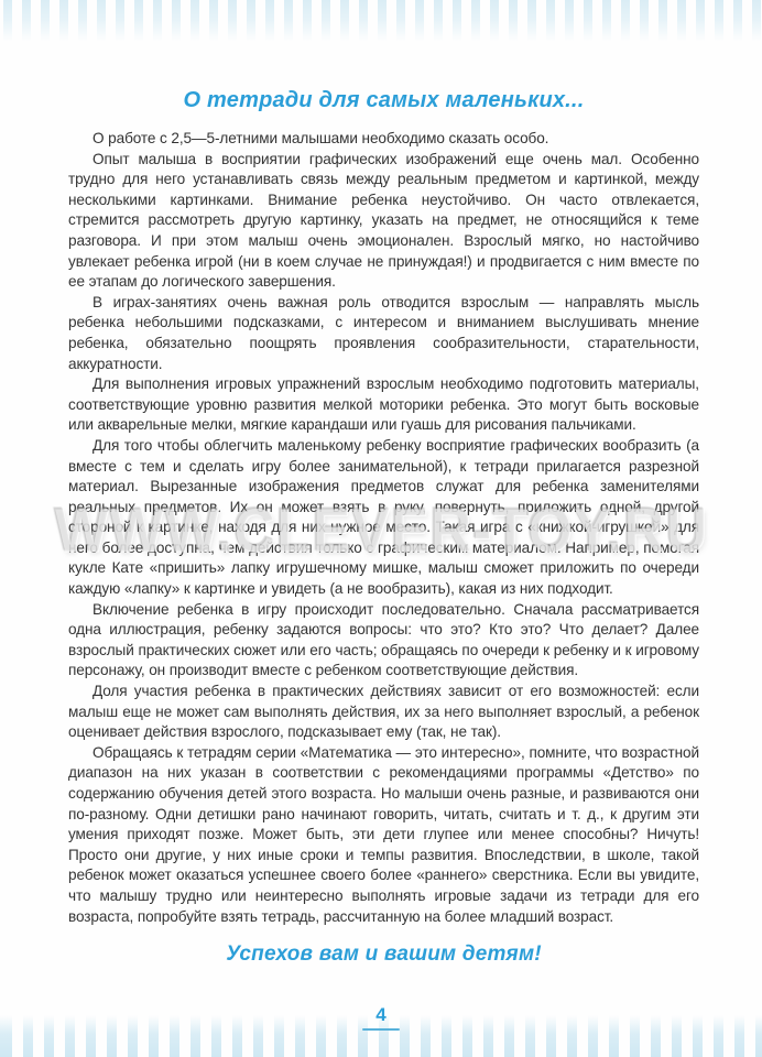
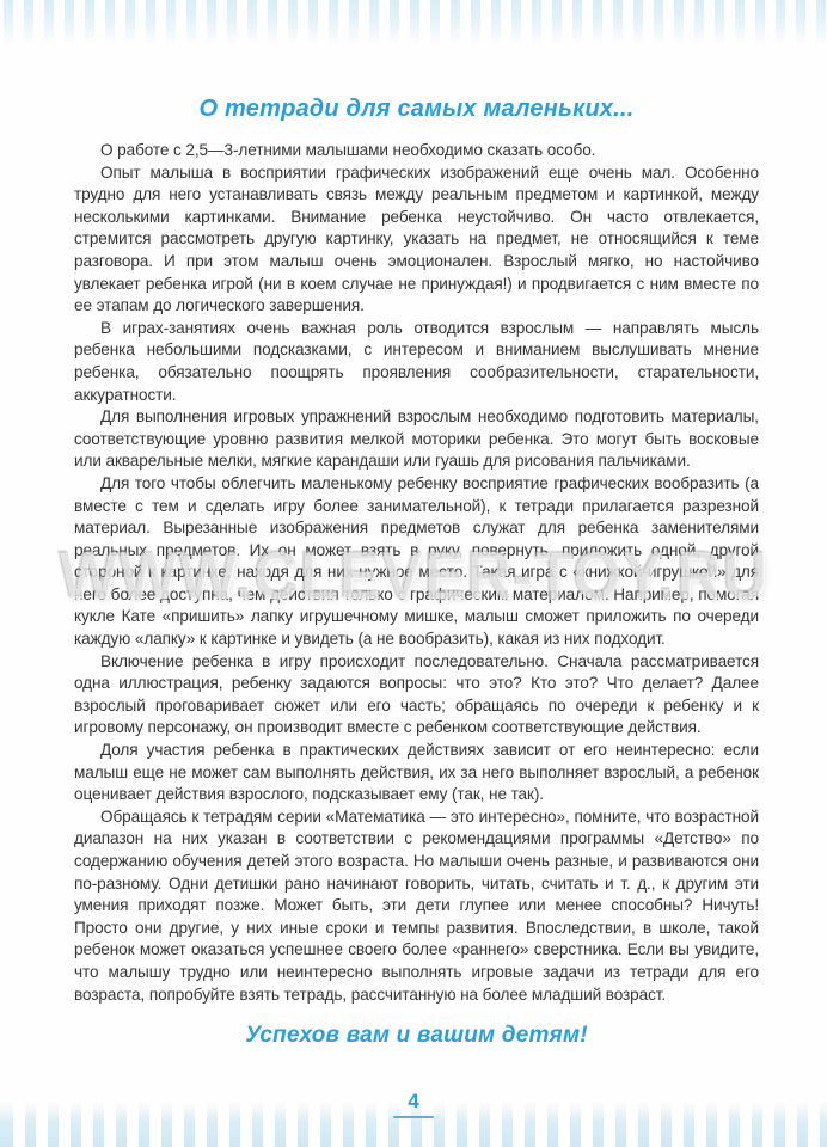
  О тетради для самых маленьких...
- О работе с 2,5—5-летними малышами необходимо сказать особо.
+ О работе с 2,5—3-летними малышами необходимо сказать особо.
  Опыт малыша в восприятии графических изображений еще очень мал. Особенно трудно для него устанавливать связь между реальным предметом и картинкой, между несколькими картинками. Внимание ребенка неустойчиво. Он часто отвлекается, стремится рассмотреть другую картинку, указать на предмет, не относящийся к теме разговора. И при этом малыш очень эмоционален. Взрослый мягко, но настойчиво увлекает ребенка игрой (ни в коем случае не принуждая!) и продвигается с ним вместе по ее этапам до логического завершения.
  В играх-занятиях очень важная роль отводится взрослым — направлять мысль ребенка небольшими подсказками, с интересом и вниманием выслушивать мнение ребенка, обязательно поощрять проявления сообразительности, старательности, аккуратности.
  Для выполнения игровых упражнений взрослым необходимо подготовить материалы, соответствующие уровню развития мелкой моторики ребенка. Это могут быть восковые или акварельные мелки, мягкие карандаши или гуашь для рисования пальчиками.
  Для того чтобы облегчить маленькому ребенку восприятие графических вообразить (а вместе с тем и сделать игру более занимательной), к тетради прилагается разрезной материал. Вырезанные изображения предметов служат для ребенка заменителями реальных предметов. Их он может взять в руку, повернуть, приложить одной, другой стороной к картинке, находя для них нужное место. Такая игра с «книжкой-игрушкой» для него более доступна, чем действия только с графическим материалом. Например, помогая кукле Кате «пришить» лапку игрушечному мишке, малыш сможет приложить по очереди каждую «лапку» к картинке и увидеть (а не вообразить), какая из них подходит.
- Включение ребенка в игру происходит последовательно. Сначала рассматривается одна иллюстрация, ребенку задаются вопросы: что это? Кто это? Что делает? Далее взрослый практических сюжет или его часть; обращаясь по очереди к ребенку и к игровому персонажу, он производит вместе с ребенком соответствующие действия.
+ Включение ребенка в игру происходит последовательно. Сначала рассматривается одна иллюстрация, ребенку задаются вопросы: что это? Кто это? Что делает? Далее взрослый проговаривает сюжет или его часть; обращаясь по очереди к ребенку и к игровому персонажу, он производит вместе с ребенком соответствующие действия.
- Доля участия ребенка в практических действиях зависит от его возможностей: если малыш еще не может сам выполнять действия, их за него выполняет взрослый, а ребенок оценивает действия взрослого, подсказывает ему (так, не так).
+ Доля участия ребенка в практических действиях зависит от его неинтересно: если малыш еще не может сам выполнять действия, их за него выполняет взрослый, а ребенок оценивает действия взрослого, подсказывает ему (так, не так).
  Обращаясь к тетрадям серии «Математика — это интересно», помните, что возрастной диапазон на них указан в соответствии с рекомендациями программы «Детство» по содержанию обучения детей этого возраста. Но малыши очень разные, и развиваются они по-разному. Одни детишки рано начинают говорить, читать, считать и т. д., к другим эти умения приходят позже. Может быть, эти дети глупее или менее способны? Ничуть! Просто они другие, у них иные сроки и темпы развития. Впоследствии, в школе, такой ребенок может оказаться успешнее своего более «раннего» сверстника. Если вы увидите, что малышу трудно или неинтересно выполнять игровые задачи из тетради для его возраста, попробуйте взять тетрадь, рассчитанную на более младший возраст.
  Успехов вам и вашим детям!
  WWW.CLEVER-TOY.RU
  4
